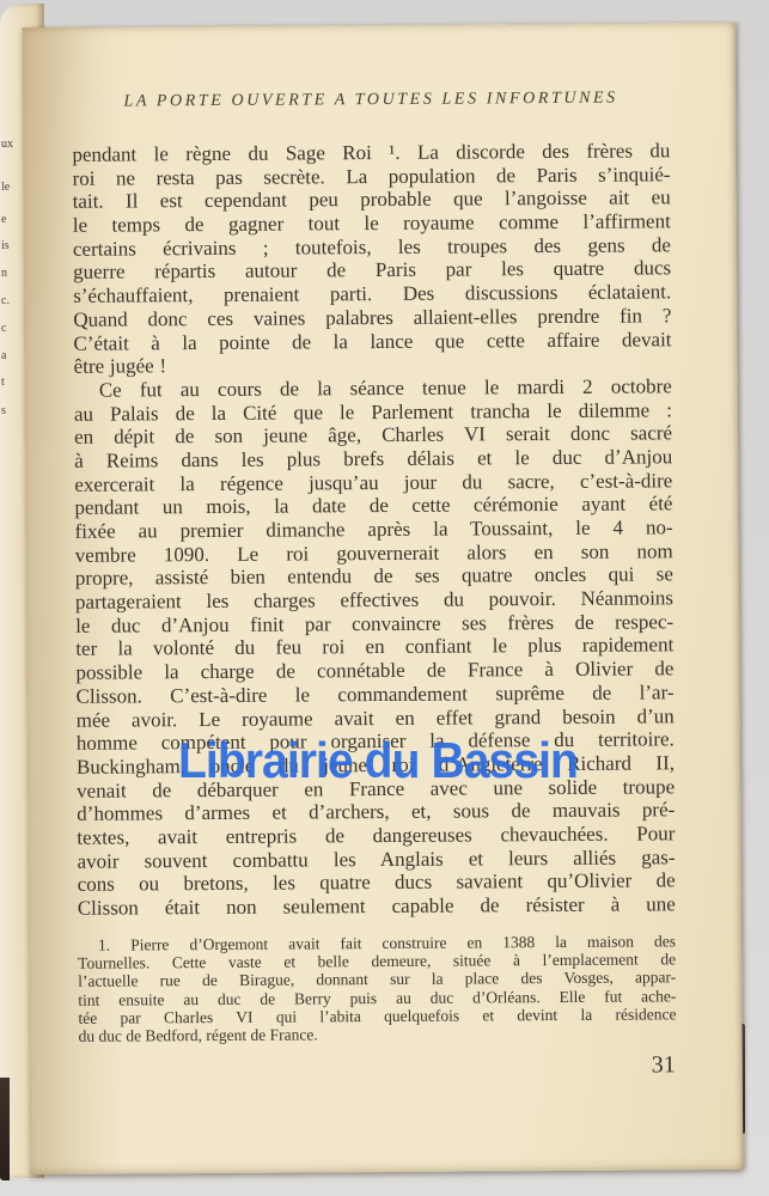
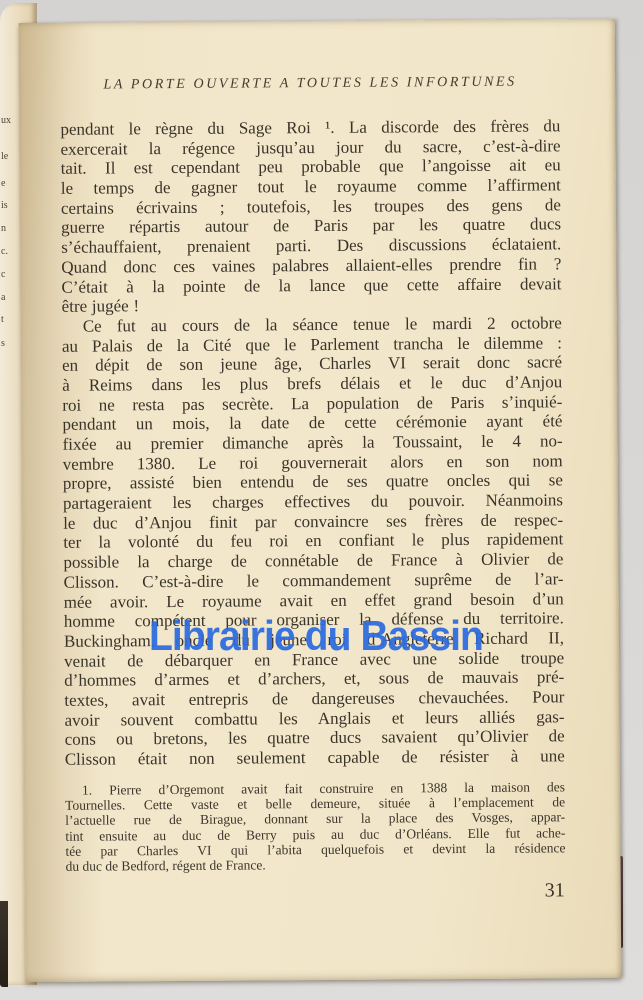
  ux
  le
  e
  is
  n
  c.
  c
  a
  t
  s
  LA PORTE OUVERTE A TOUTES LES INFORTUNES
  pendant le règne du Sage Roi ¹. La discorde des frères du
- roi ne resta pas secrète. La population de Paris s’inquié-
+ exercerait la régence jusqu’au jour du sacre, c’est-à-dire
  tait. Il est cependant peu probable que l’angoisse ait eu
  le temps de gagner tout le royaume comme l’affirment
  certains écrivains ; toutefois, les troupes des gens de
  guerre répartis autour de Paris par les quatre ducs
  s’échauffaient, prenaient parti. Des discussions éclataient.
  Quand donc ces vaines palabres allaient-elles prendre fin ?
  C’était à la pointe de la lance que cette affaire devait
  être jugée !
  Ce fut au cours de la séance tenue le mardi 2 octobre
  au Palais de la Cité que le Parlement trancha le dilemme :
  en dépit de son jeune âge, Charles VI serait donc sacré
  à Reims dans les plus brefs délais et le duc d’Anjou
- exercerait la régence jusqu’au jour du sacre, c’est-à-dire
+ roi ne resta pas secrète. La population de Paris s’inquié-
  pendant un mois, la date de cette cérémonie ayant été
  fixée au premier dimanche après la Toussaint, le 4 no-
- vembre 1090. Le roi gouvernerait alors en son nom
+ vembre 1380. Le roi gouvernerait alors en son nom
  propre, assisté bien entendu de ses quatre oncles qui se
  partageraient les charges effectives du pouvoir. Néanmoins
  le duc d’Anjou finit par convaincre ses frères de respec-
  ter la volonté du feu roi en confiant le plus rapidement
  possible la charge de connétable de France à Olivier de
  Clisson. C’est-à-dire le commandement suprême de l’ar-
  mée avoir. Le royaume avait en effet grand besoin d’un
  homme compétent pour organiser la défense du territoire.
  Buckingham, oncle du jeune roi d’Angleterre Richard II,
  venait de débarquer en France avec une solide troupe
  d’hommes d’armes et d’archers, et, sous de mauvais pré-
  textes, avait entrepris de dangereuses chevauchées. Pour
  avoir souvent combattu les Anglais et leurs alliés gas-
  cons ou bretons, les quatre ducs savaient qu’Olivier de
  Clisson était non seulement capable de résister à une
  1. Pierre d’Orgemont avait fait construire en 1388 la maison des
  Tournelles. Cette vaste et belle demeure, située à l’emplacement de
  l’actuelle rue de Birague, donnant sur la place des Vosges, appar-
  tint ensuite au duc de Berry puis au duc d’Orléans. Elle fut ache-
  tée par Charles VI qui l’abita quelquefois et devint la résidence
  du duc de Bedford, régent de France.
  31
  Librairie du Bassin
